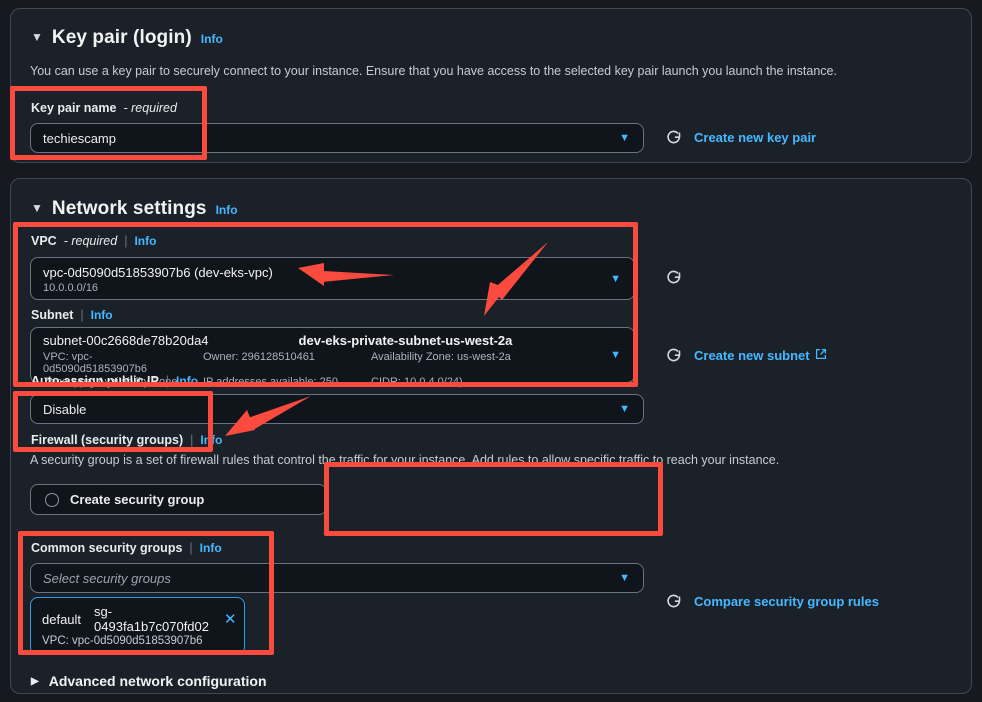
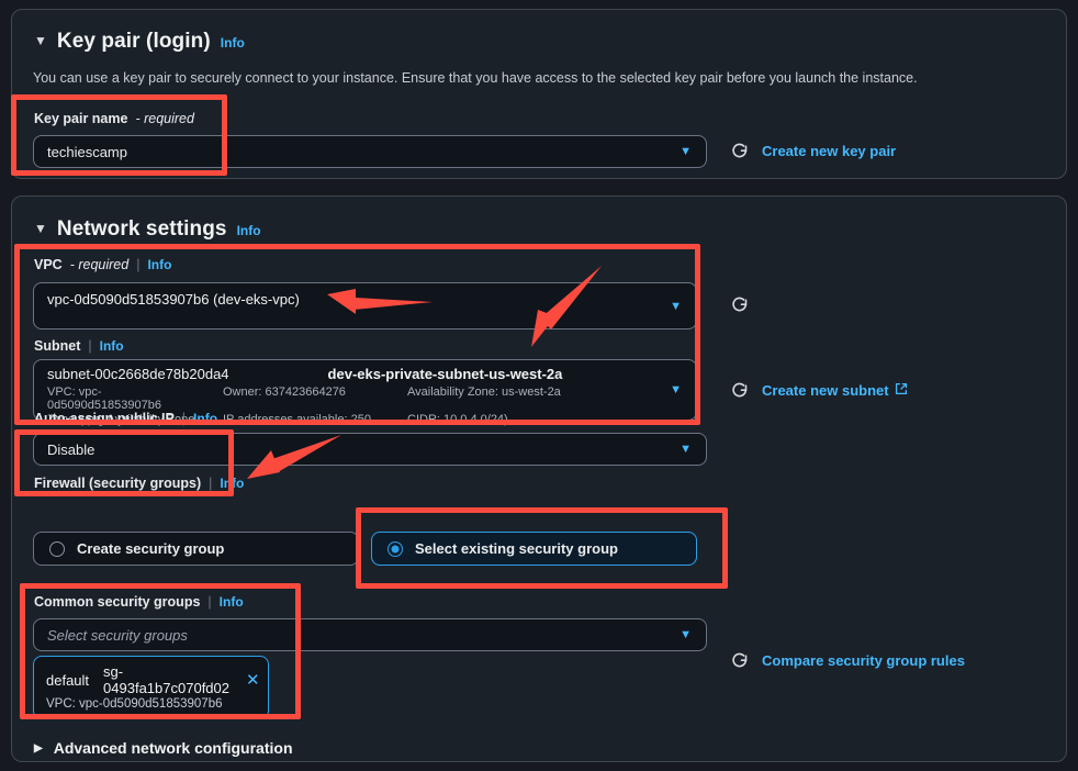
  ▼
  Key pair (login)
  Info
- You can use a key pair to securely connect to your instance. Ensure that you have access to the selected key pair launch you launch the instance.
+ You can use a key pair to securely connect to your instance. Ensure that you have access to the selected key pair before you launch the instance.
  Key pair name
  - required
  techiescamp
  ▼
  Create new key pair
  ▼
  Network settings
  Info
  VPC
  - required
  |
  Info
  vpc-0d5090d51853907b6 (dev-eks-vpc)
- 10.0.0.0/16
  ▼
  Subnet
  |
  Info
  subnet-00c2668de78b20da4
  dev-eks-private-subnet-us-west-2a
  VPC: vpc-0d5090d51853907b6
- Owner: 296128510461
+ Owner: 637423664276
  Availability Zone: us-west-2a
  Zone type: Availability Zone
  IP addresses available: 250
  CIDR: 10.0.4.0/24)
  ▼
  Create new subnet
  Auto-assign public IP
  |
  Info
  Disable
  ▼
  Firewall (security groups)
  |
  Info
- A security group is a set of firewall rules that control the traffic for your instance. Add rules to allow specific traffic to reach your instance.
  Create security group
+ Select existing security group
  Common security groups
  |
  Info
  Select security groups
  ▼
  Compare security group rules
  default
  sg-0493fa1b7c070fd02
  ✕
  VPC: vpc-0d5090d51853907b6
  ▶
  Advanced network configuration
